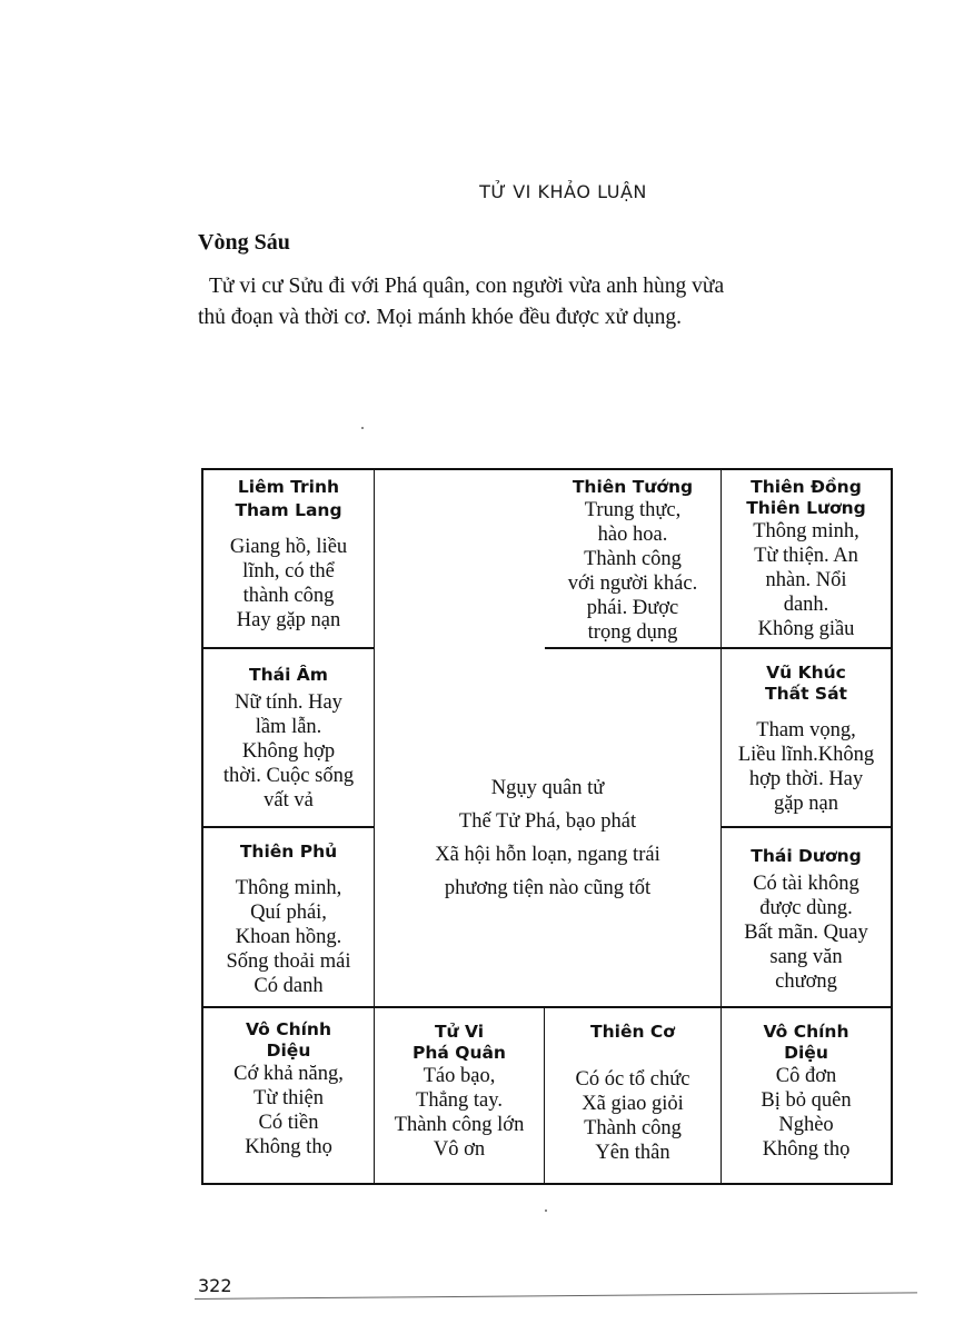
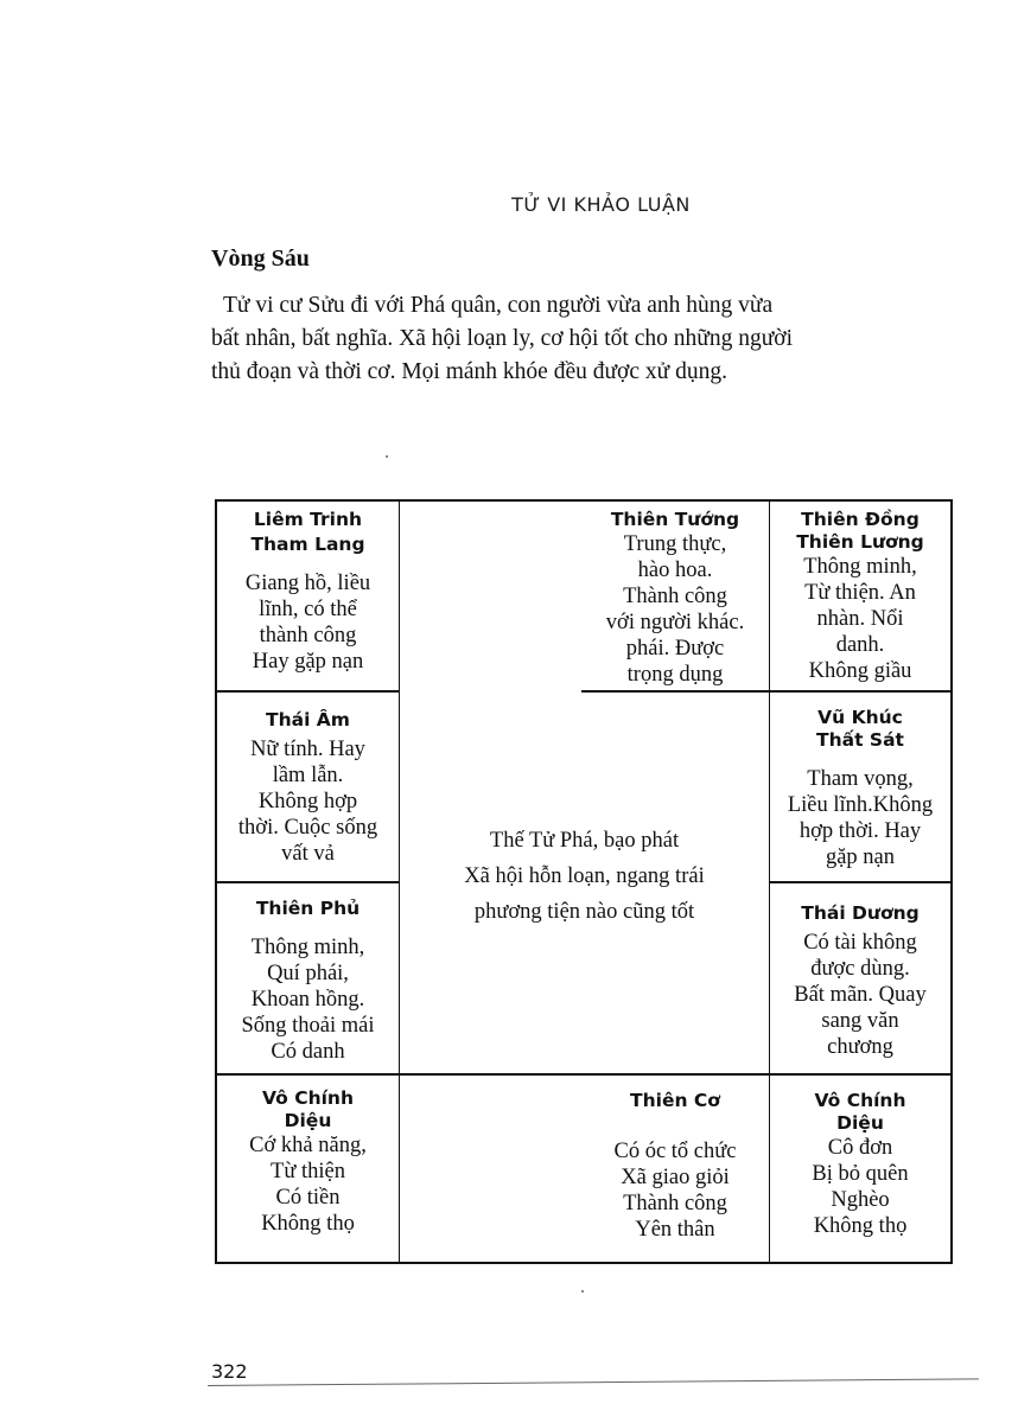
  TỬ VI KHẢO LUẬN
  Vòng Sáu
  Tử vi cư Sửu đi với Phá quân, con người vừa anh hùng vừa
+ bất nhân, bất nghĩa. Xã hội loạn ly, cơ hội tốt cho những người
  thủ đoạn và thời cơ. Mọi mánh khóe đều được xử dụng.
  Liêm Trinh
  Tham Lang
  Giang hồ, liều
  lĩnh, có thể
  thành công
  Hay gặp nạn
  Thiên Tướng
  Trung thực,
  hào hoa.
  Thành công
  với người khác.
  phái. Được
  trọng dụng
  Thiên Đồng
  Thiên Lương
  Thông minh,
  Từ thiện. An
  nhàn. Nổi
  danh.
  Không giầu
  Thái Âm
  Nữ tính. Hay
  lầm lẫn.
  Không hợp
  thời. Cuộc sống
  vất vả
- Ngụy quân tử
  Thế Tử Phá, bạo phát
  Xã hội hỗn loạn, ngang trái
  phương tiện nào cũng tốt
  Vũ Khúc
  Thất Sát
  Tham vọng,
  Liều lĩnh.Không
  hợp thời. Hay
  gặp nạn
  Thiên Phủ
  Thông minh,
  Quí phái,
  Khoan hồng.
  Sống thoải mái
  Có danh
  Thái Dương
  Có tài không
  được dùng.
  Bất mãn. Quay
  sang văn
  chương
  Vô Chính
  Diệu
  Cớ khả năng,
  Từ thiện
  Có tiền
  Không thọ
- Tử Vi
- Phá Quân
- Táo bạo,
- Thẳng tay.
- Thành công lớn
- Vô ơn
  Thiên Cơ
  Có óc tổ chức
  Xã giao giỏi
  Thành công
  Yên thân
  Vô Chính
  Diệu
  Cô đơn
  Bị bỏ quên
  Nghèo
  Không thọ
  322
